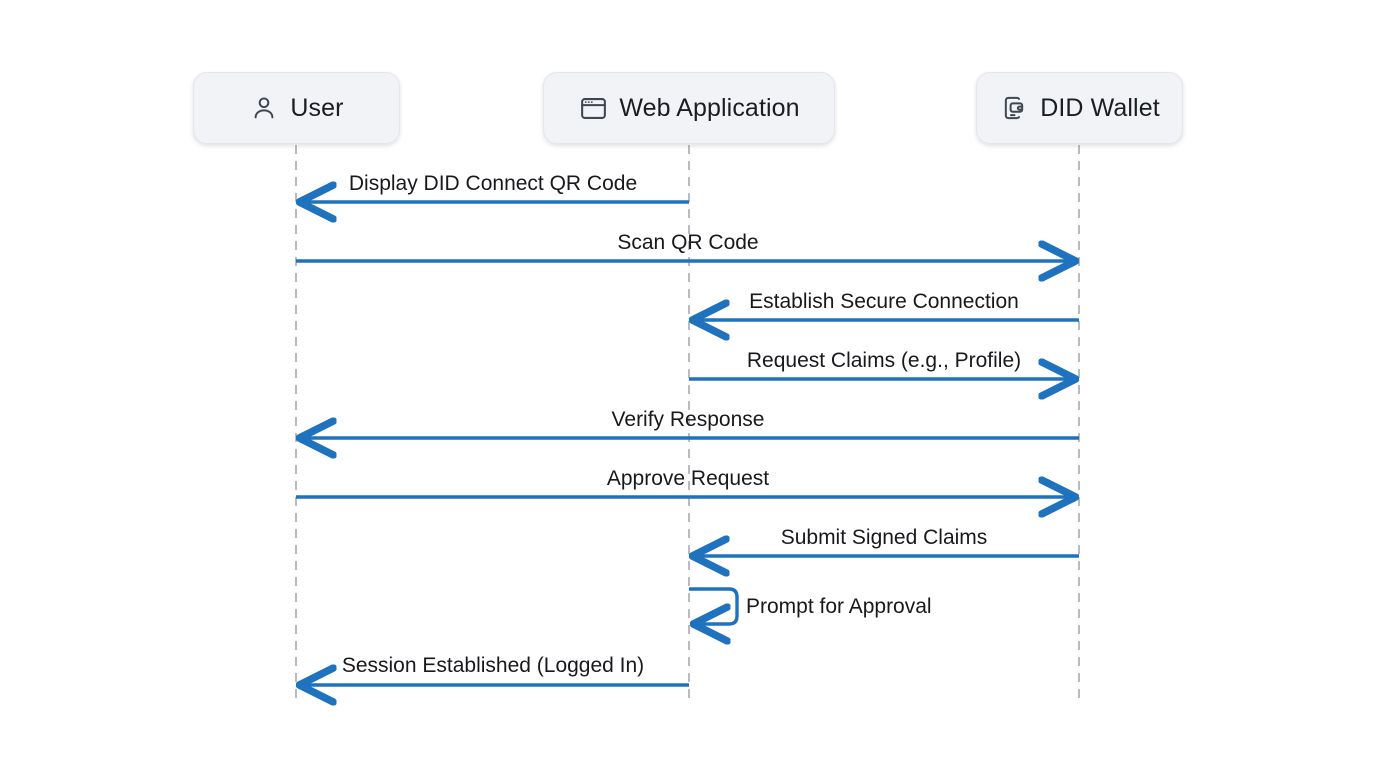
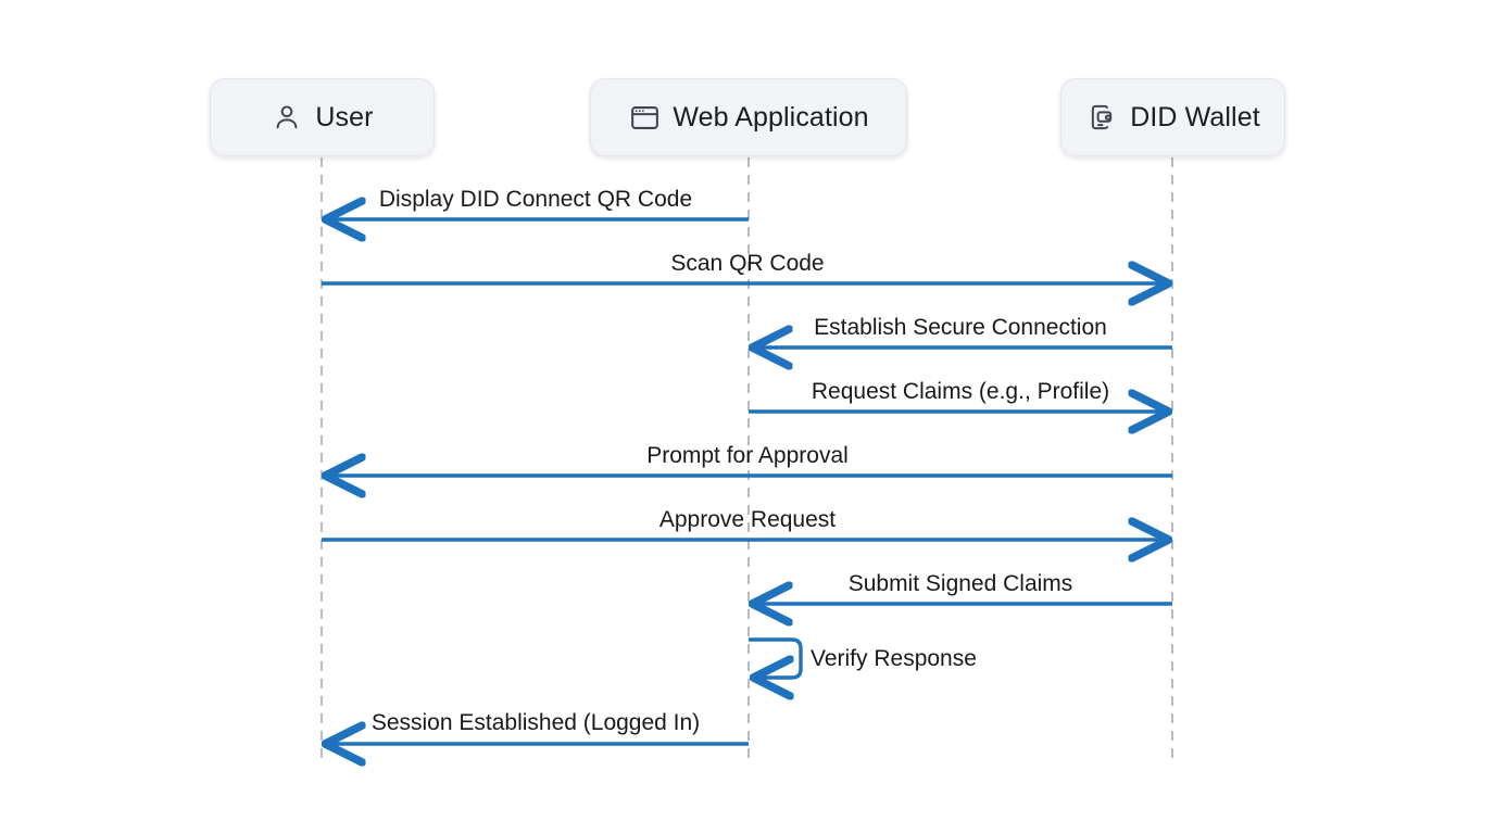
  User
  Web Application
  DID Wallet
  Display DID Connect QR Code
  Scan QR Code
  Establish Secure Connection
  Request Claims (e.g., Profile)
- Verify Response
+ Prompt for Approval
  Approve Request
  Submit Signed Claims
- Prompt for Approval
+ Verify Response
  Session Established (Logged In)
